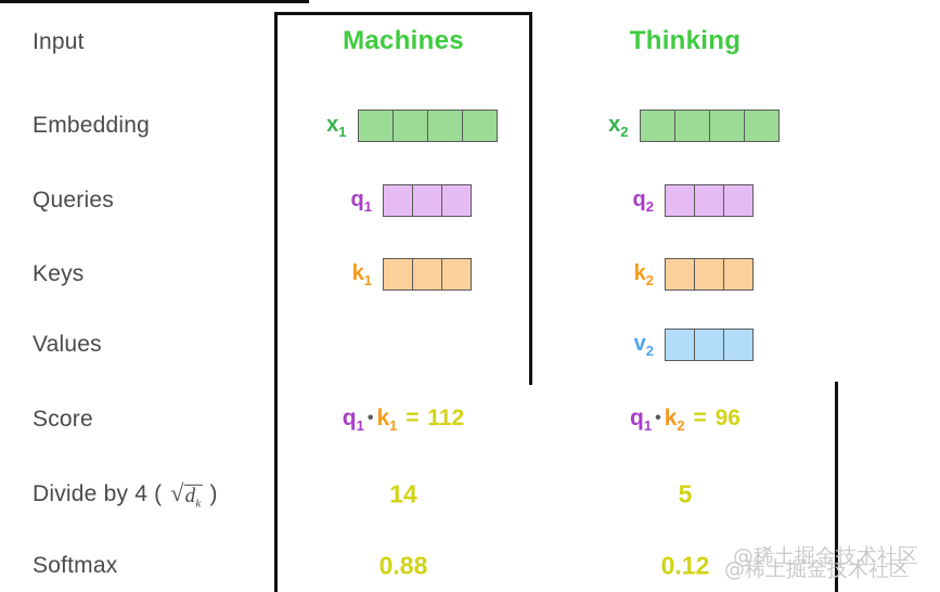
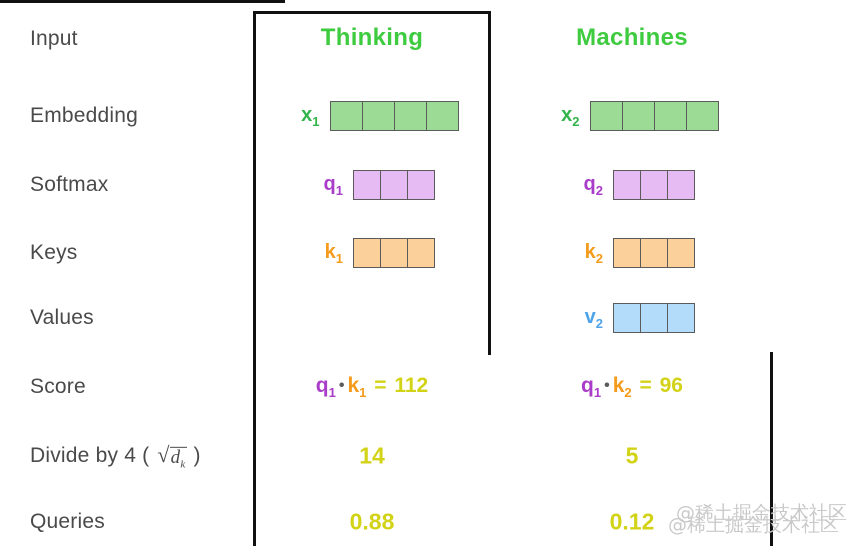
  Input
  Embedding
- Queries
+ Softmax
  Keys
  Values
  Score
  Divide by 4 ( √dk )
- Softmax
+ Queries
- Machines
+ Thinking
  x1
  q1
  k1
  q1 • k1 = 112
  14
  0.88
- Thinking
+ Machines
  x2
  q2
  k2
  v2
  q1 • k2 = 96
  5
  0.12
  @稀土掘金技术社区
  @稀土掘金技术社区
